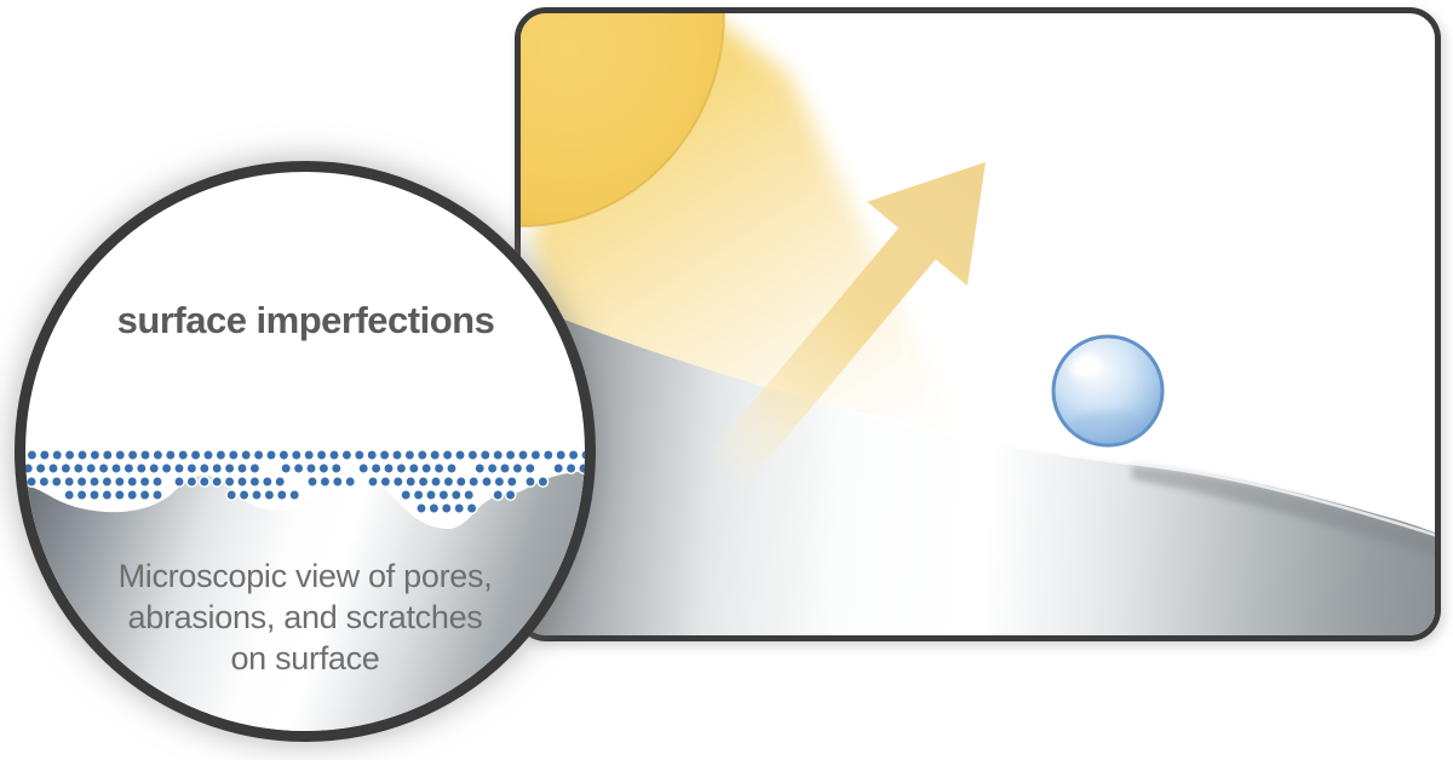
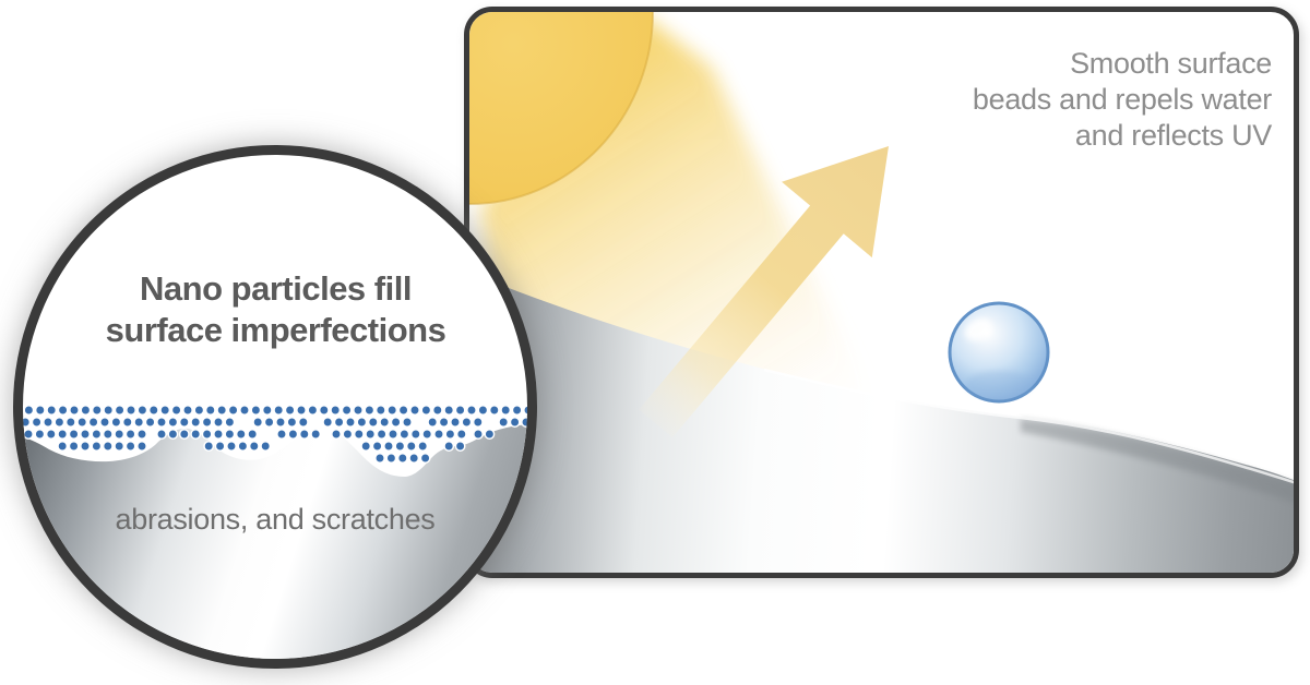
+ Smooth surface
+ beads and repels water
+ and reflects UV
+ Nano particles fill
  surface imperfections
- Microscopic view of pores,
  abrasions, and scratches
- on surface
